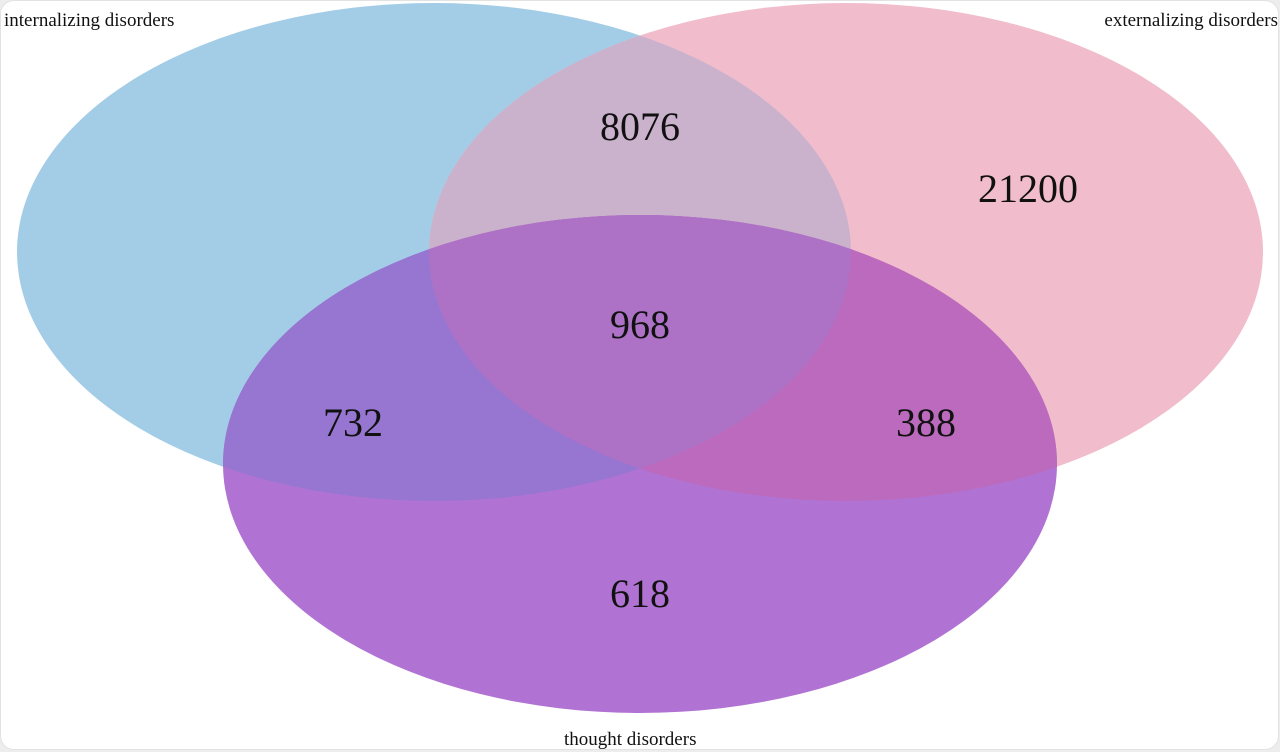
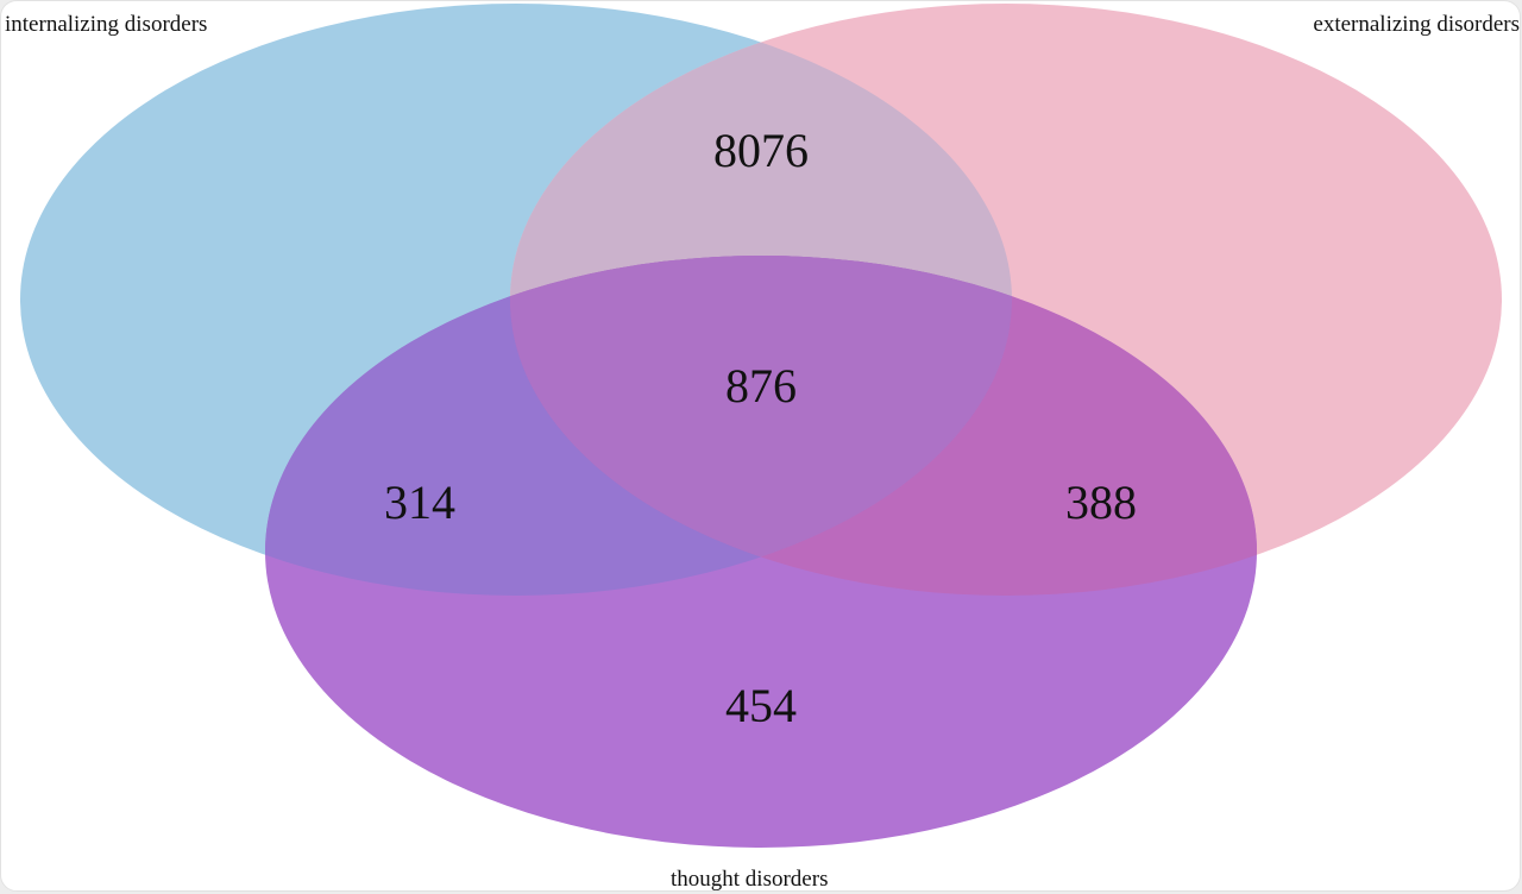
- 21200
  8076
- 968
+ 876
- 732
+ 314
  388
- 618
+ 454
  internalizing disorders
  externalizing disorders
  thought disorders
